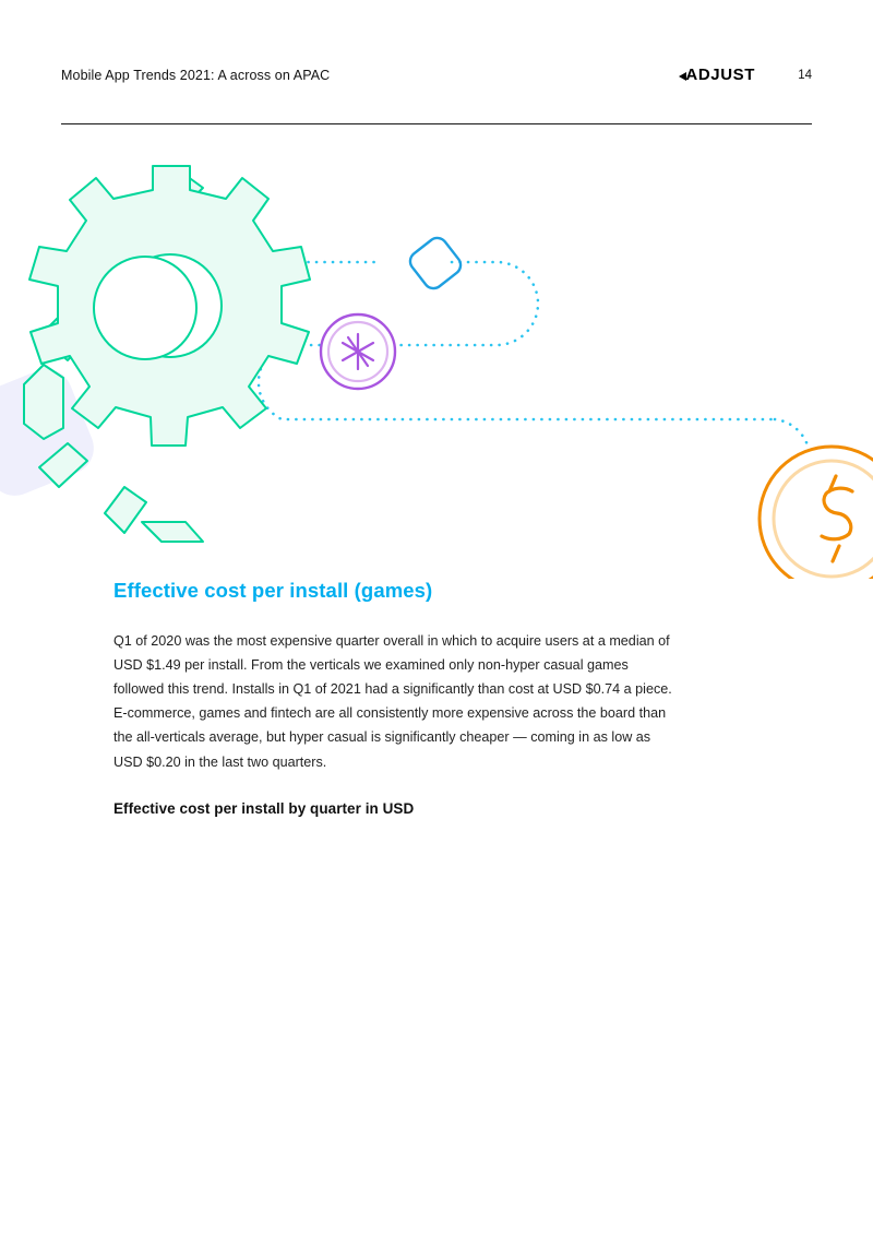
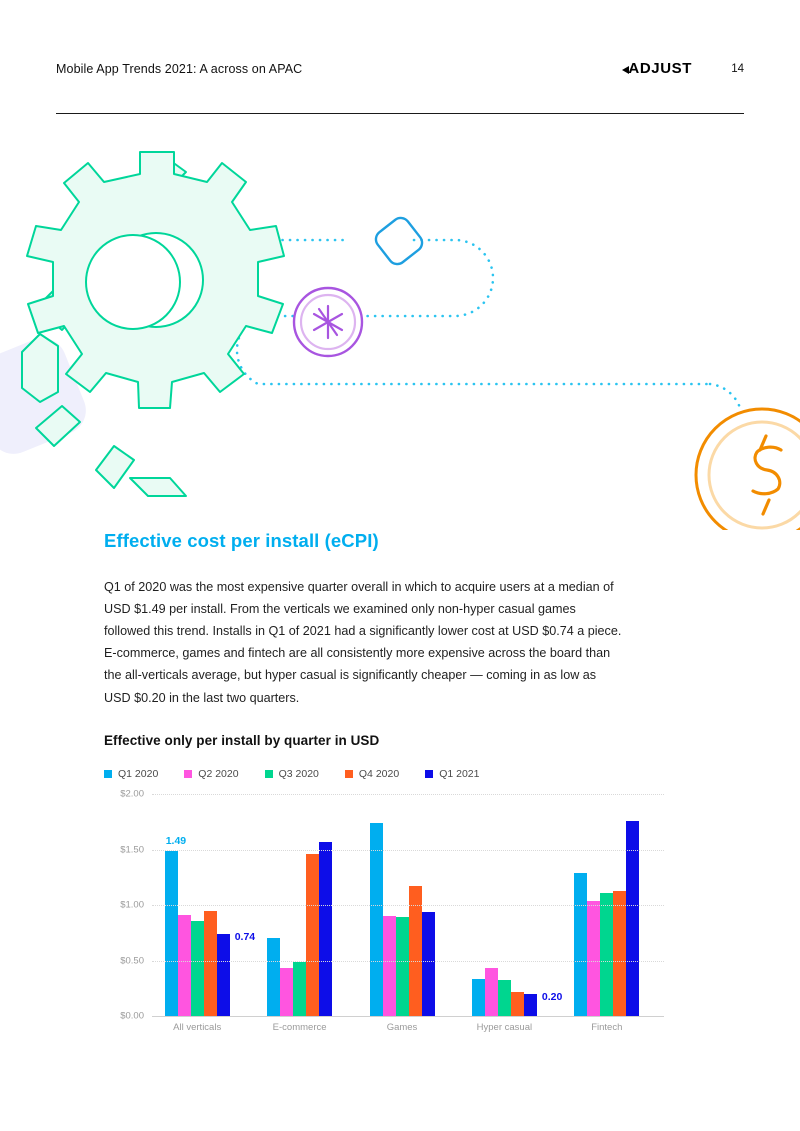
  Mobile App Trends 2021: A across on APAC
  ADJUST
  14
- Effective cost per install (games)
+ Effective cost per install (eCPI)
- Q1 of 2020 was the most expensive quarter overall in which to acquire users at a median of USD $1.49 per install. From the verticals we examined only non-hyper casual games followed this trend. Installs in Q1 of 2021 had a significantly than cost at USD $0.74 a piece. E-commerce, games and fintech are all consistently more expensive across the board than the all-verticals average, but hyper casual is significantly cheaper — coming in as low as USD $0.20 in the last two quarters.
+ Q1 of 2020 was the most expensive quarter overall in which to acquire users at a median of USD $1.49 per install. From the verticals we examined only non-hyper casual games followed this trend. Installs in Q1 of 2021 had a significantly lower cost at USD $0.74 a piece. E-commerce, games and fintech are all consistently more expensive across the board than the all-verticals average, but hyper casual is significantly cheaper — coming in as low as USD $0.20 in the last two quarters.
- Effective cost per install by quarter in USD
+ Effective only per install by quarter in USD
+ Q1 2020
+ Q2 2020
+ Q3 2020
+ Q4 2020
+ Q1 2021
+ 1.49
+ 0.74
+ 0.20
+ All verticals
+ E-commerce
+ Games
+ Hyper casual
+ Fintech
+ $0.00
+ $0.50
+ $1.00
+ $1.50
+ $2.00
